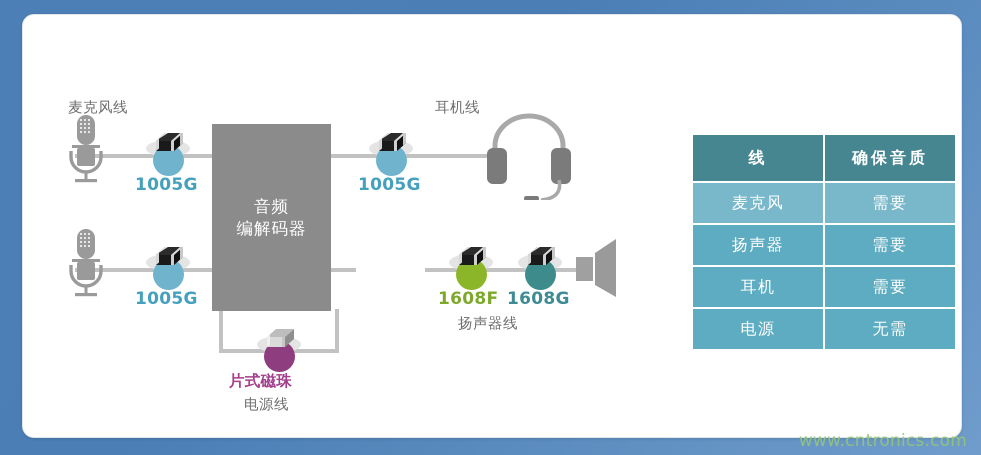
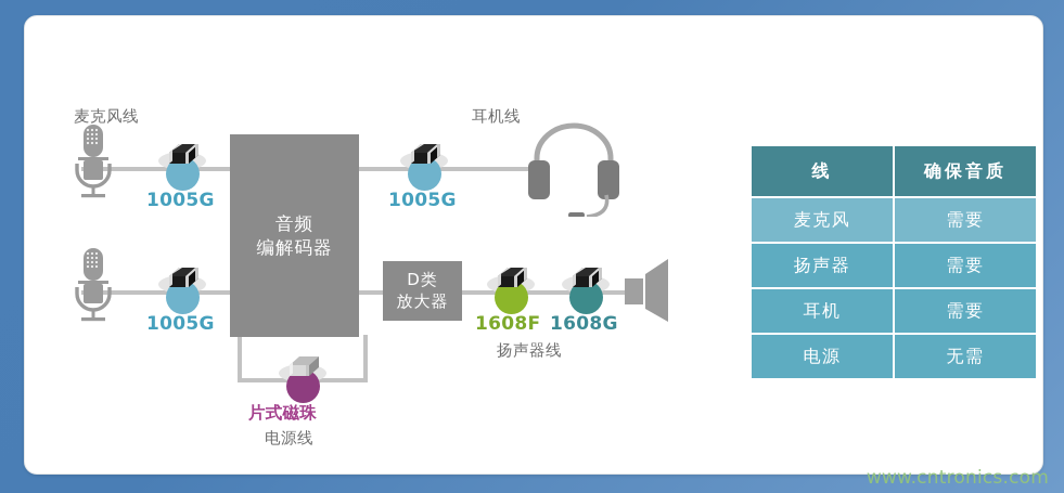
  音频
  编解码器
+ D类
+ 放大器
  1005G
  1005G
  1005G
  1608F
  1608G
  片式磁珠
  麦克风线
  耳机线
  扬声器线
  电源线
  线	确保音质
  麦克风	需要
  扬声器	需要
  耳机	需要
  电源	无需
  www.cntronics.com
